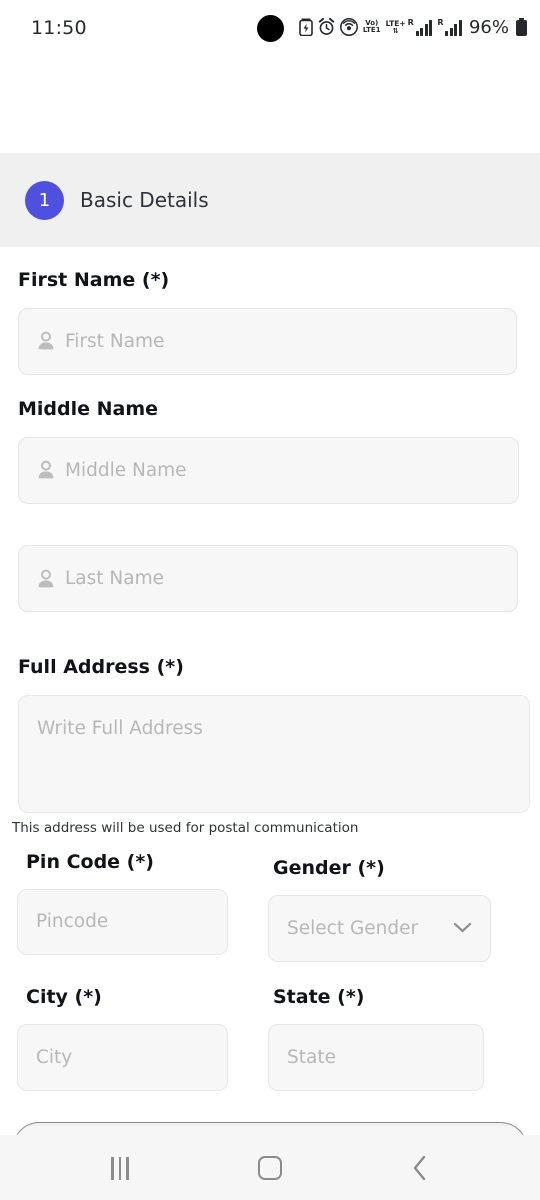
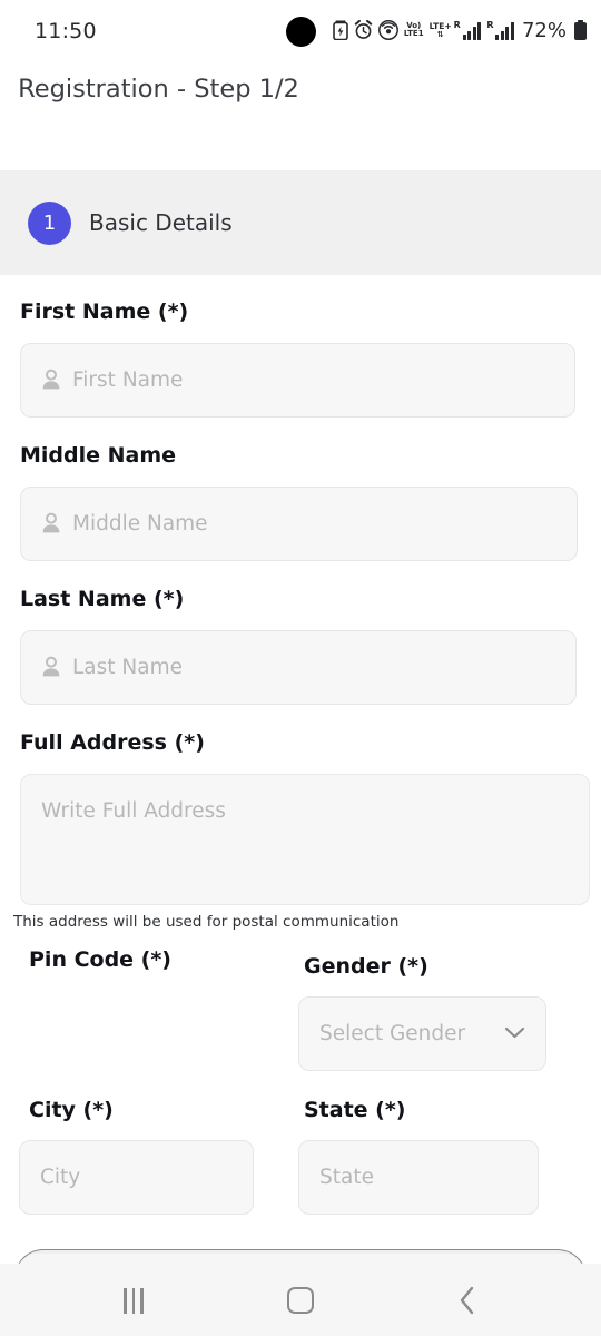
  11:50
  Vo)
  LTE1
  LTE+
  ⇅
  R
  R
- 96%
+ 72%
+ Registration - Step 1/2
  1
  Basic Details
  First Name (*)
  First Name
  Middle Name
  Middle Name
+ Last Name (*)
  Last Name
  Full Address (*)
  Write Full Address
  This address will be used for postal communication
  Pin Code (*)
- Pincode
  Gender (*)
  Select Gender
  City (*)
  City
  State (*)
  State
